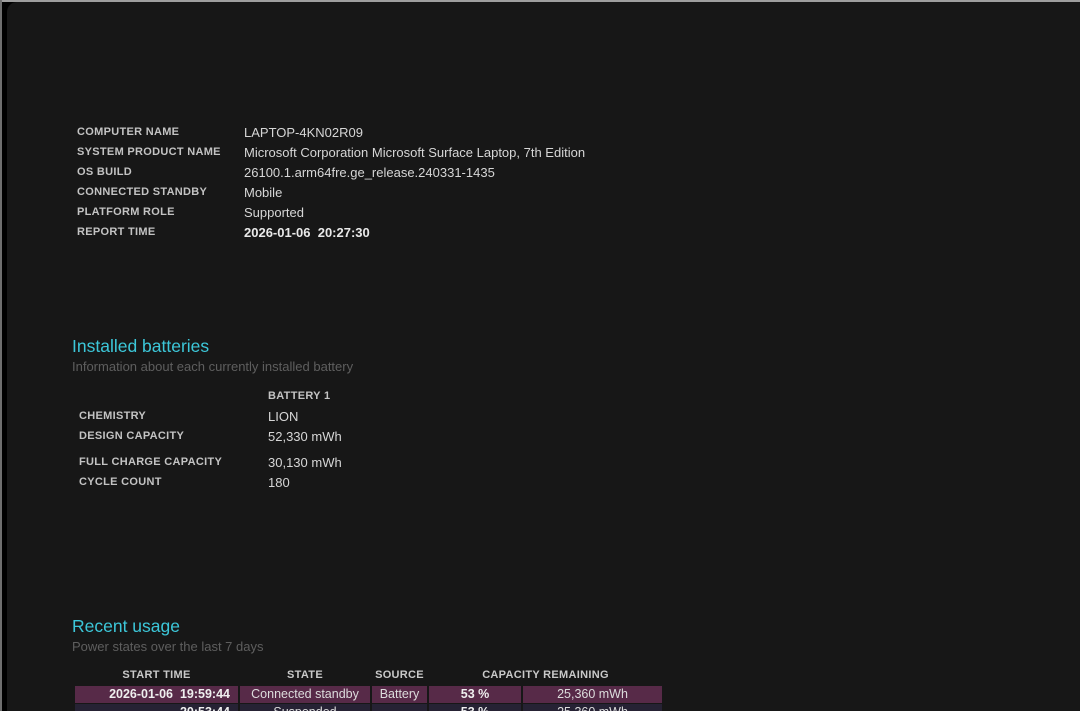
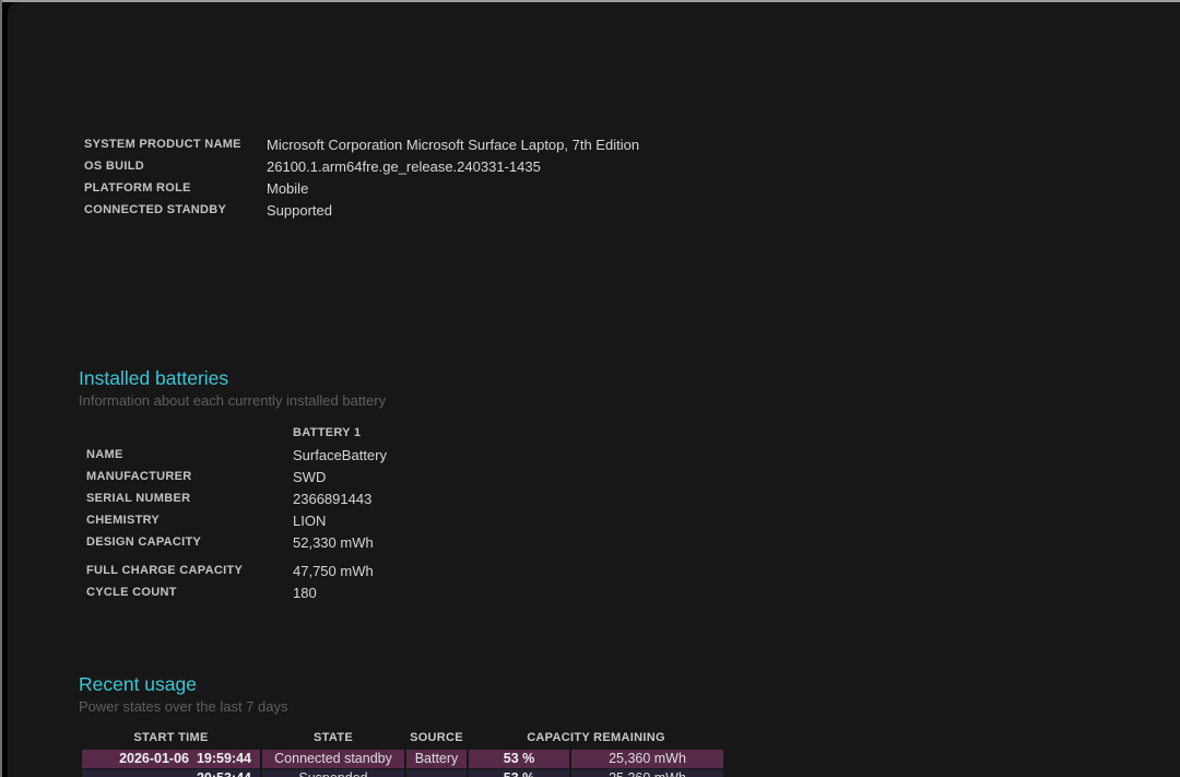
- COMPUTER NAME
- LAPTOP-4KN02R09
  SYSTEM PRODUCT NAME
  Microsoft Corporation Microsoft Surface Laptop, 7th Edition
  OS BUILD
  26100.1.arm64fre.ge_release.240331-1435
- CONNECTED STANDBY
+ PLATFORM ROLE
  Mobile
- PLATFORM ROLE
+ CONNECTED STANDBY
  Supported
- REPORT TIME
- 2026-01-06 20:27:30
  Installed batteries
  Information about each currently installed battery
  BATTERY 1
+ NAME
+ SurfaceBattery
+ MANUFACTURER
+ SWD
+ SERIAL NUMBER
+ 2366891443
  CHEMISTRY
  LION
  DESIGN CAPACITY
  52,330 mWh
  FULL CHARGE CAPACITY
- 30,130 mWh
+ 47,750 mWh
  CYCLE COUNT
  180
  Recent usage
  Power states over the last 7 days
  START TIME
  STATE
  SOURCE
  CAPACITY REMAINING
  2026-01-06 19:59:44
  Connected standby
  Battery
  53 %
  25,360 mWh
